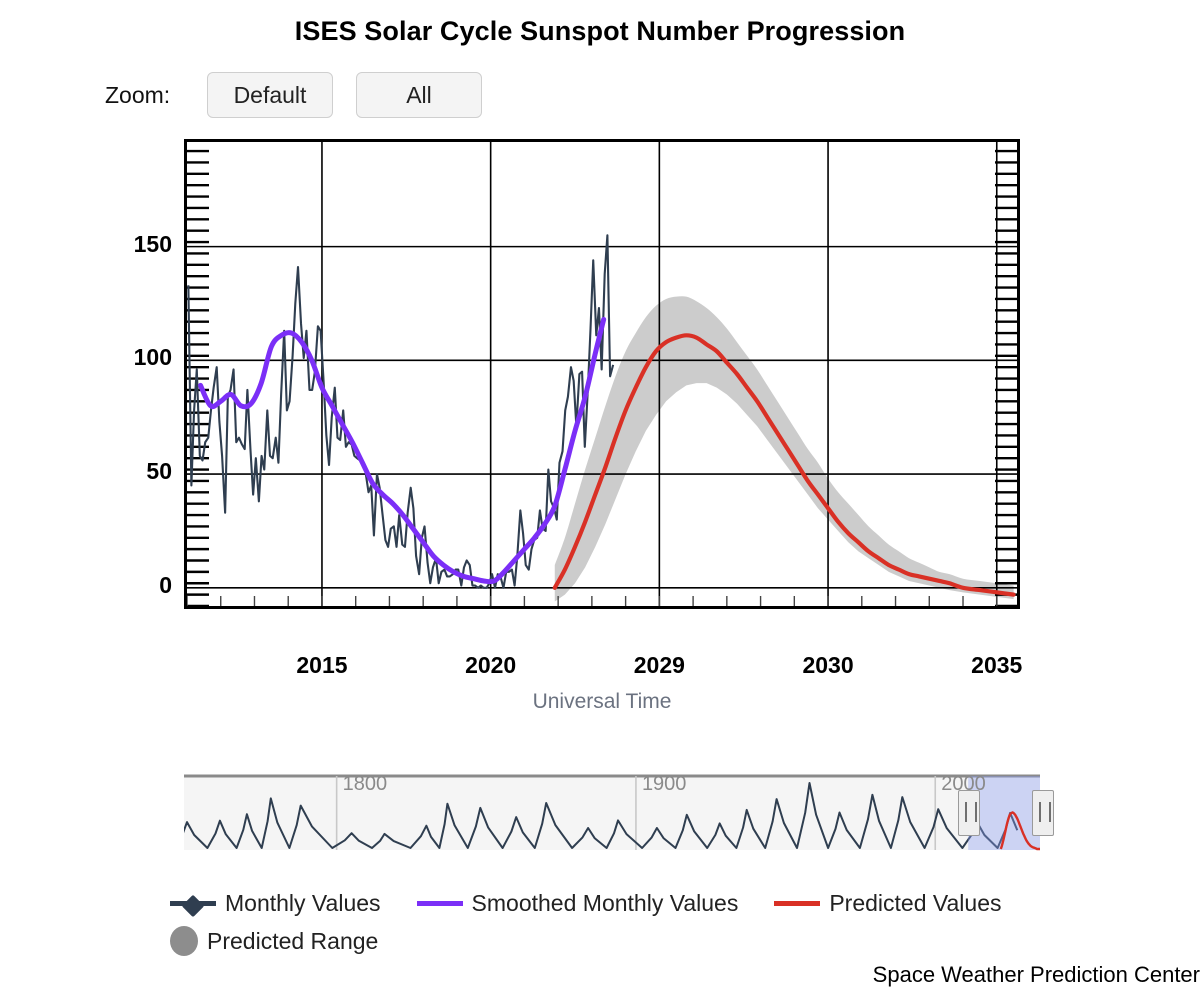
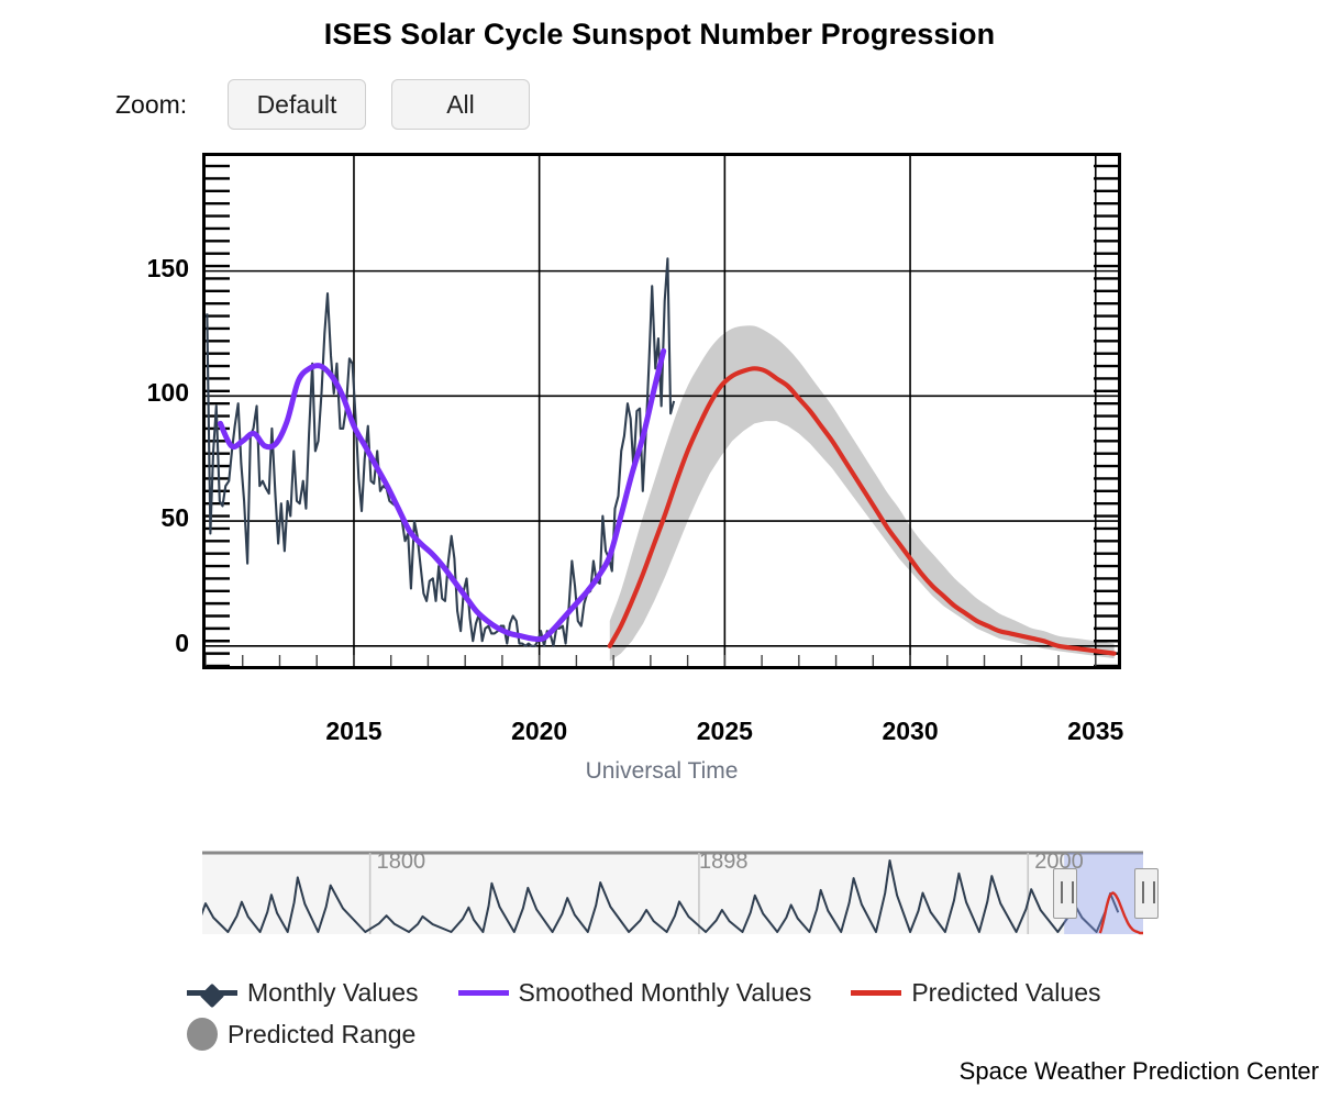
  ISES Solar Cycle Sunspot Number Progression
  Zoom:
  Default
  All
  Universal Time
  0
  50
  100
  150
  2015
  2020
- 2029
+ 2025
  2030
  2035
  1800
- 1900
+ 1898
  2000
  Monthly Values
  Smoothed Monthly Values
  Predicted Values
  Predicted Range
  Space Weather Prediction Center
